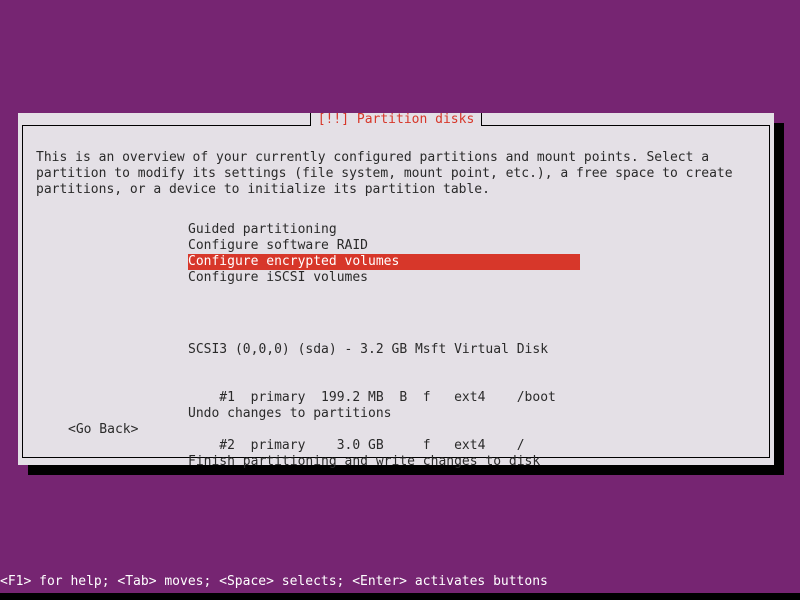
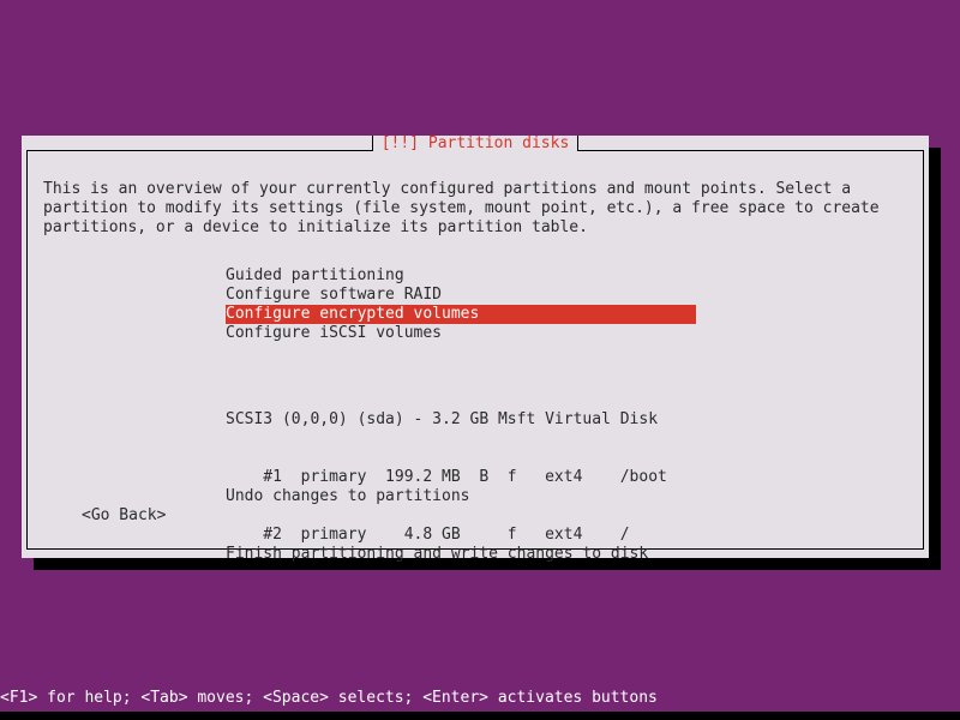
  This is an overview of your currently configured partitions and mount points. Select a partition to modify its settings (file system, mount point, etc.), a free space to create partitions, or a device to initialize its partition table.
  Guided partitioning
  Configure software RAID
  Configure encrypted volumes
  Configure iSCSI volumes
  SCSI3 (0,0,0) (sda) - 3.2 GB Msft Virtual Disk
  #1 primary 199.2 MB B f ext4 /boot
- #2 primary 3.0 GB f ext4 /
+ #2 primary 4.8 GB f ext4 /
  Undo changes to partitions
  Finish partitioning and write changes to disk
  <Go Back>
  [!!] Partition disks
  <F1> for help; <Tab> moves; <Space> selects; <Enter> activates buttons
